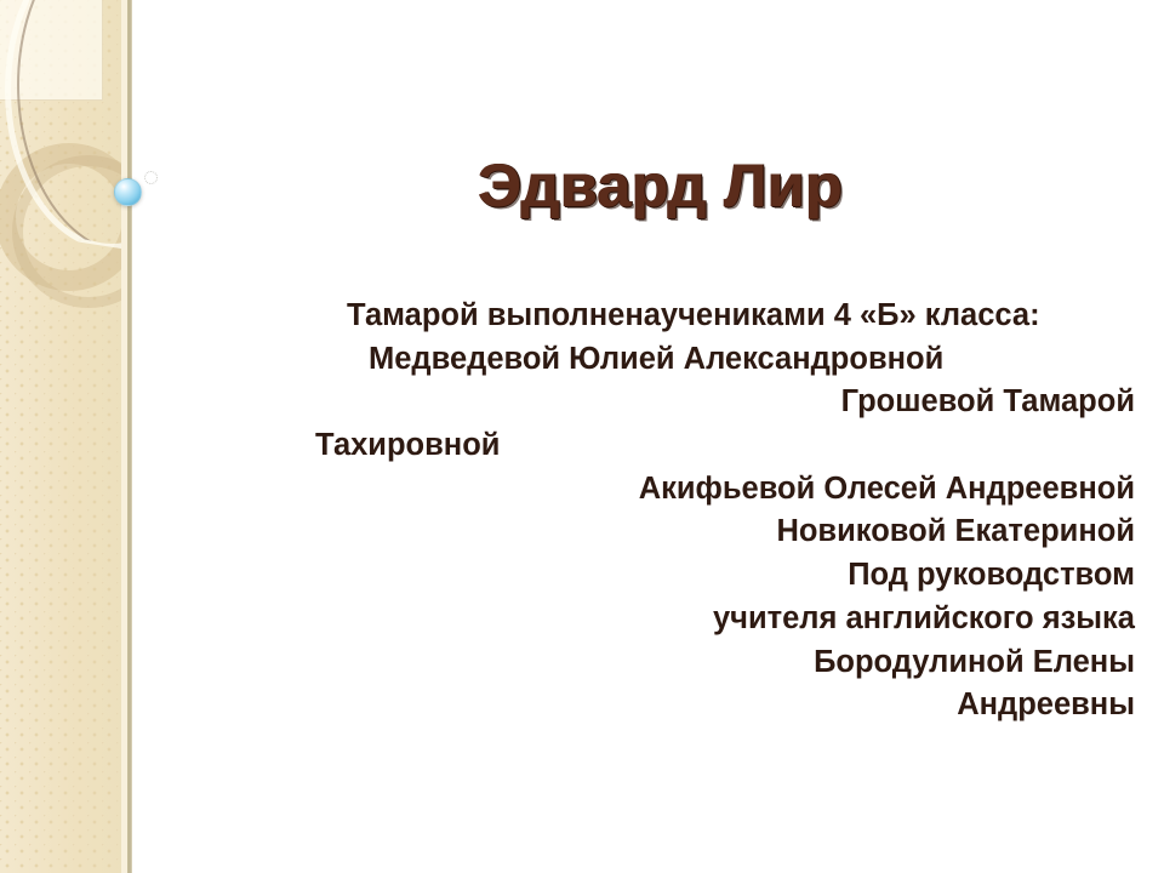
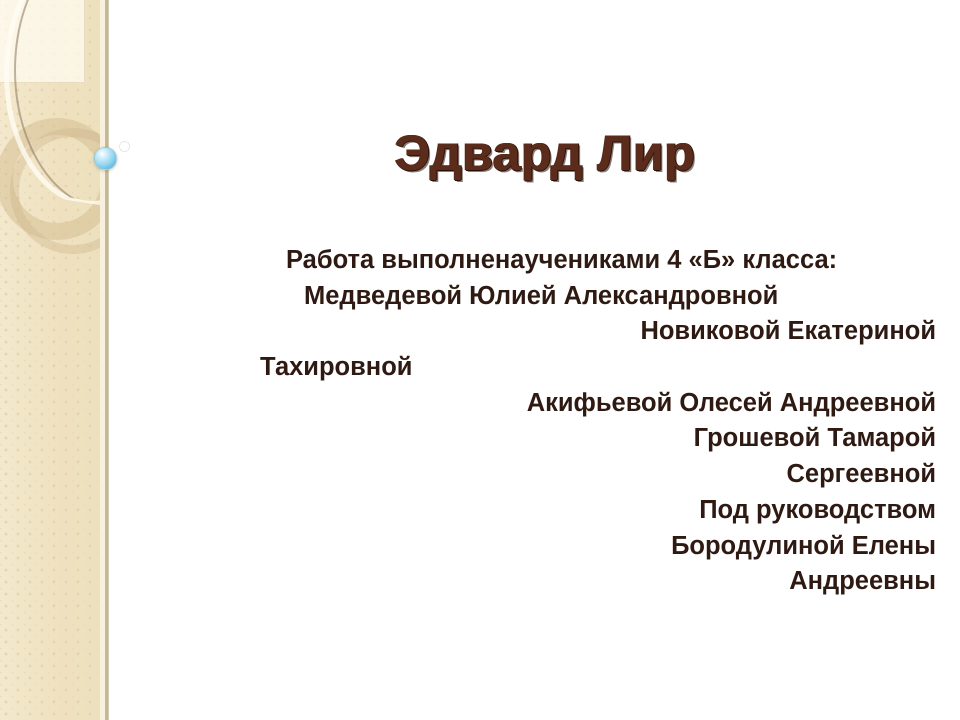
  Эдвард Лир
- Тамарой выполненаучениками 4 «Б» класса:
+ Работа выполненаучениками 4 «Б» класса:
  Медведевой Юлией Александровной
- Грошевой Тамарой
+ Новиковой Екатериной
  Тахировной
  Акифьевой Олесей Андреевной
- Новиковой Екатериной
+ Грошевой Тамарой
+ Сергеевной
  Под руководством
- учителя английского языка
  Бородулиной Елены
  Андреевны
